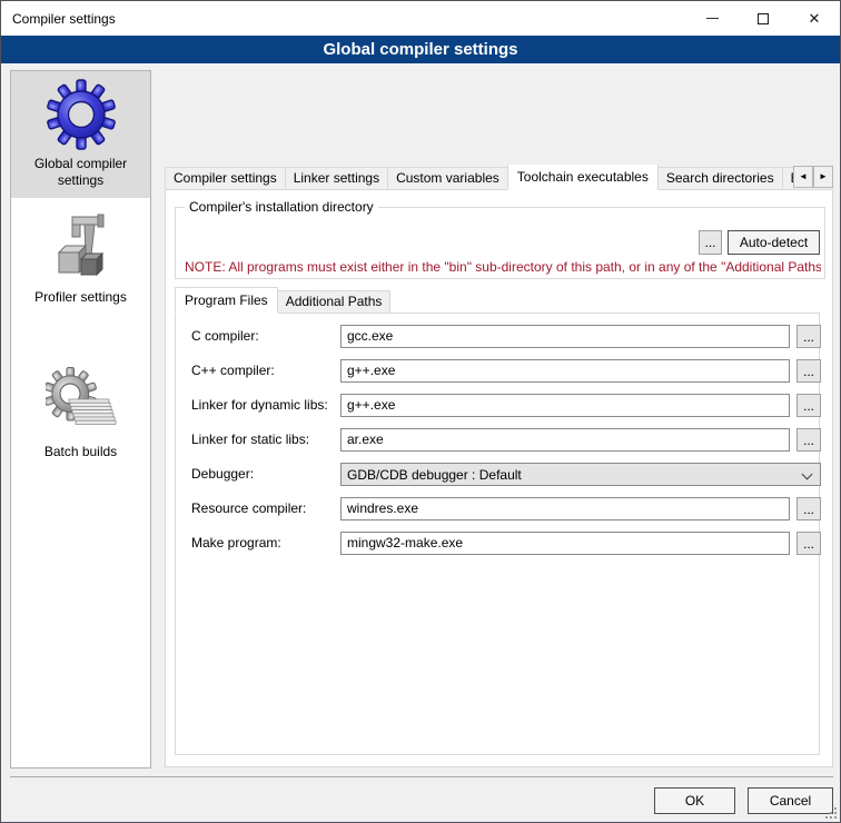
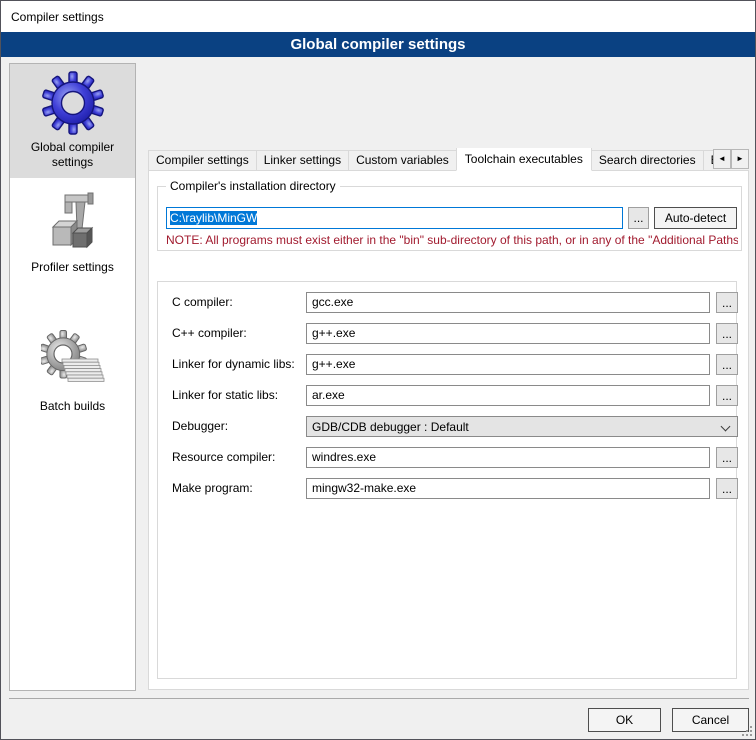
  Compiler settings
- ✕
  Global compiler settings
  Global compiler settings
  Profiler settings
  Batch builds
  Compiler settings
  Linker settings
  Custom variables
  Toolchain executables
  Search directories
  ◄
  ►
  Compiler's installation directory
+ C:\raylib\MinGW
  ...
  Auto-detect
  NOTE: All programs must exist either in the "bin" sub-directory of this path, or in any of the "Additional Paths
- Program Files
- Additional Paths
  C compiler:
  gcc.exe
  ...
  C++ compiler:
  g++.exe
  ...
  Linker for dynamic libs:
  g++.exe
  ...
  Linker for static libs:
  ar.exe
  ...
  Debugger:
  GDB/CDB debugger : Default
  Resource compiler:
  windres.exe
  ...
  Make program:
  mingw32-make.exe
  ...
  OK
  Cancel
